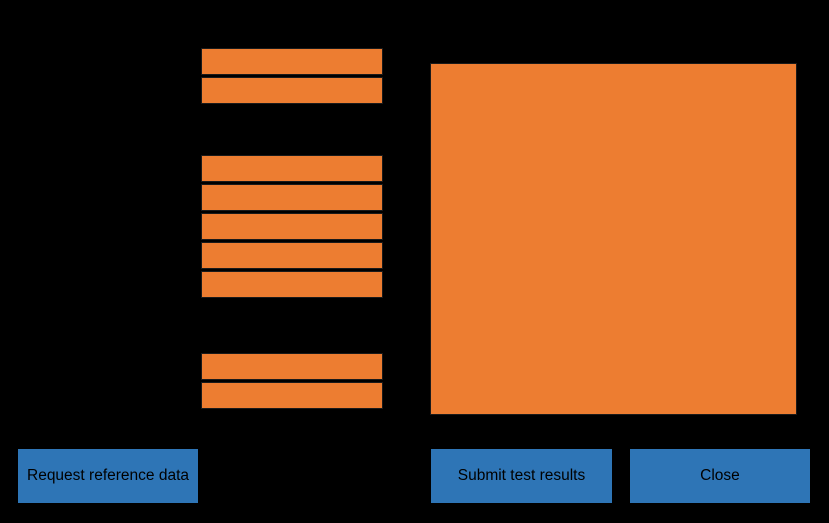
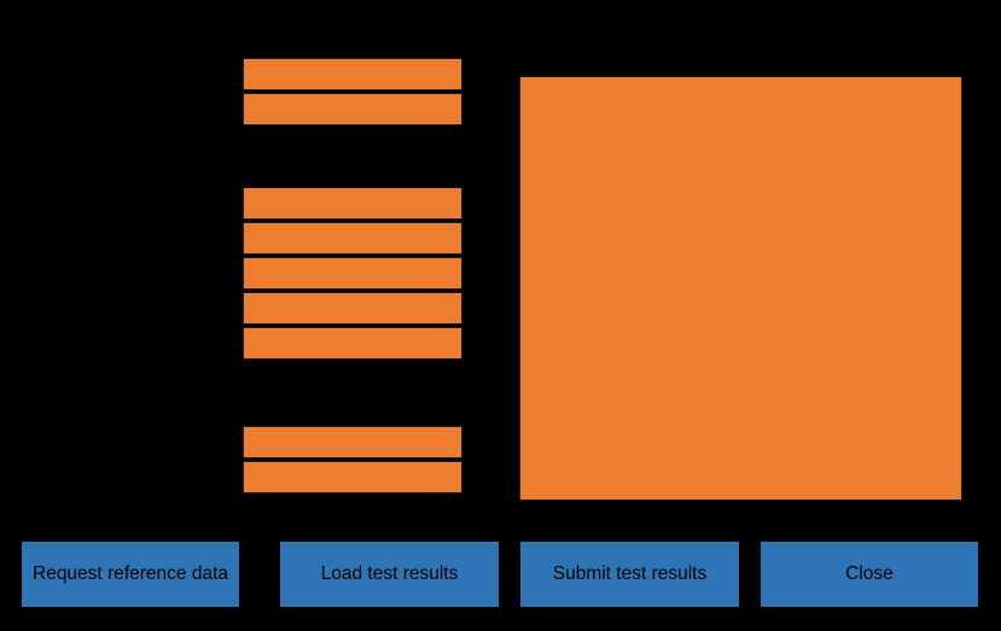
  Request reference data
+ Load test results
  Submit test results
  Close
